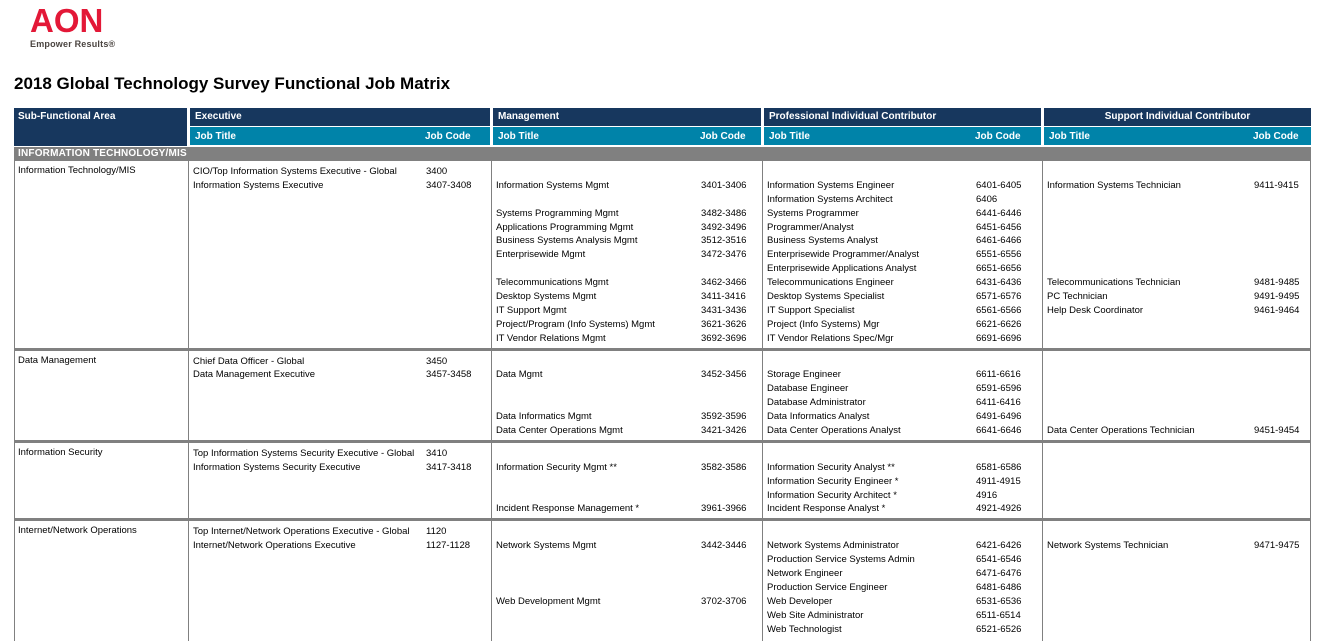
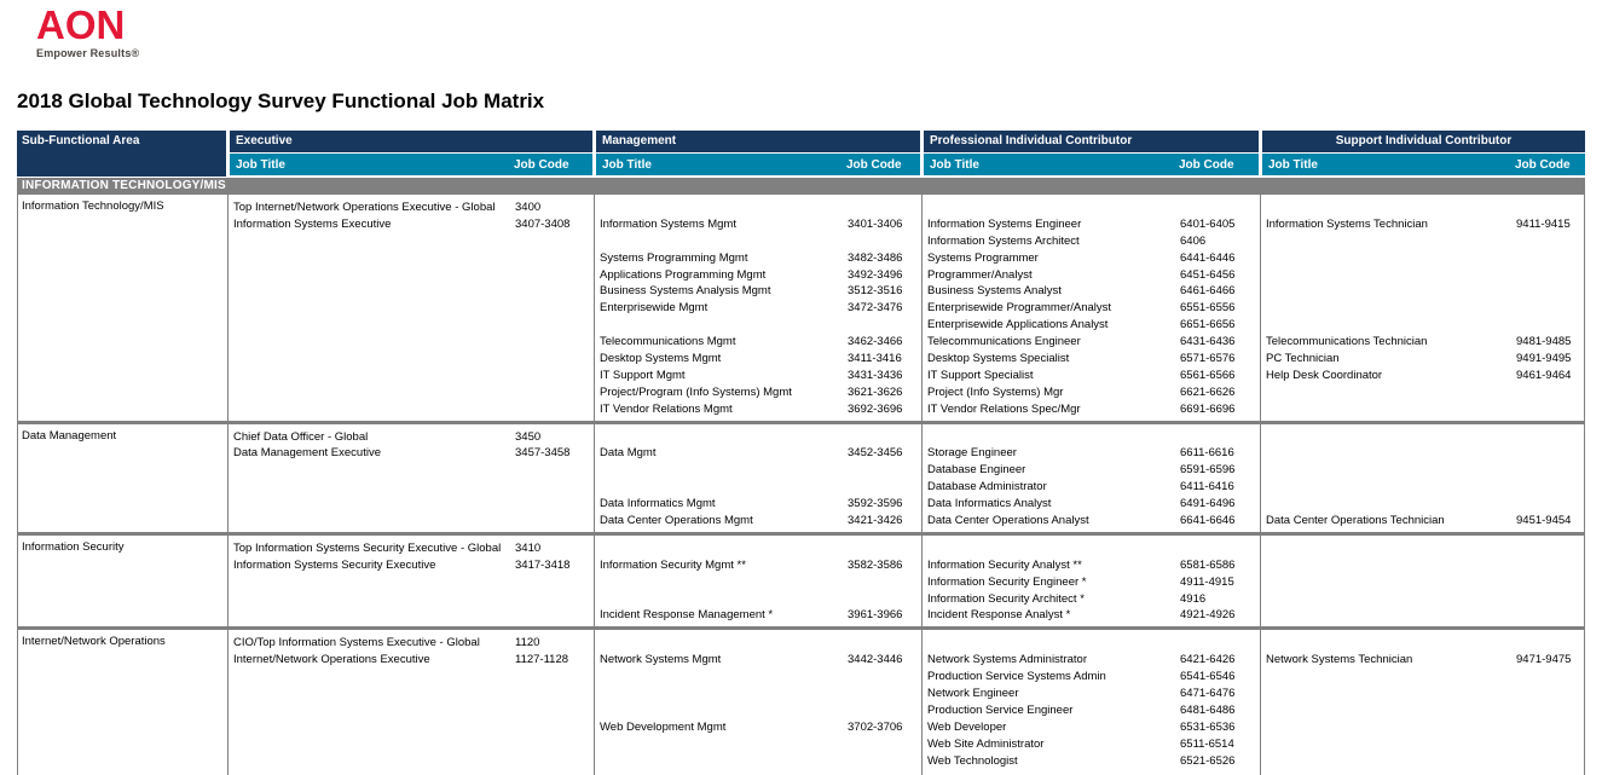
  AON
  Empower Results®
  2018 Global Technology Survey Functional Job Matrix
  Sub-Functional Area
  Executive
  Job Title
  Job Code
  Management
  Job Title
  Job Code
  Professional Individual Contributor
  Job Title
  Job Code
  Support Individual Contributor
  Job Title
  Job Code
  INFORMATION TECHNOLOGY/MIS
  Information Technology/MIS
- CIO/Top Information Systems Executive - Global
+ Top Internet/Network Operations Executive - Global
  3400
  Information Systems Executive
  3407-3408
  Information Systems Mgmt
  3401-3406
  Systems Programming Mgmt
  3482-3486
  Applications Programming Mgmt
  3492-3496
  Business Systems Analysis Mgmt
  3512-3516
  Enterprisewide Mgmt
  3472-3476
  Telecommunications Mgmt
  3462-3466
  Desktop Systems Mgmt
  3411-3416
  IT Support Mgmt
  3431-3436
  Project/Program (Info Systems) Mgmt
  3621-3626
  IT Vendor Relations Mgmt
  3692-3696
  Information Systems Engineer
  6401-6405
  Information Systems Architect
  6406
  Systems Programmer
  6441-6446
  Programmer/Analyst
  6451-6456
  Business Systems Analyst
  6461-6466
  Enterprisewide Programmer/Analyst
  6551-6556
  Enterprisewide Applications Analyst
  6651-6656
  Telecommunications Engineer
  6431-6436
  Desktop Systems Specialist
  6571-6576
  IT Support Specialist
  6561-6566
  Project (Info Systems) Mgr
  6621-6626
  IT Vendor Relations Spec/Mgr
  6691-6696
  Information Systems Technician
  9411-9415
  Telecommunications Technician
  9481-9485
  PC Technician
  9491-9495
  Help Desk Coordinator
  9461-9464
  Data Management
  Chief Data Officer - Global
  3450
  Data Management Executive
  3457-3458
  Data Mgmt
  3452-3456
  Data Informatics Mgmt
  3592-3596
  Data Center Operations Mgmt
  3421-3426
  Storage Engineer
  6611-6616
  Database Engineer
  6591-6596
  Database Administrator
  6411-6416
  Data Informatics Analyst
  6491-6496
  Data Center Operations Analyst
  6641-6646
  Data Center Operations Technician
  9451-9454
  Information Security
  Top Information Systems Security Executive - Global
  3410
  Information Systems Security Executive
  3417-3418
  Information Security Mgmt **
  3582-3586
  Incident Response Management *
  3961-3966
  Information Security Analyst **
  6581-6586
  Information Security Engineer *
  4911-4915
  Information Security Architect *
  4916
  Incident Response Analyst *
  4921-4926
  Internet/Network Operations
- Top Internet/Network Operations Executive - Global
+ CIO/Top Information Systems Executive - Global
  1120
  Internet/Network Operations Executive
  1127-1128
  Network Systems Mgmt
  3442-3446
  Web Development Mgmt
  3702-3706
  Network Systems Administrator
  6421-6426
  Production Service Systems Admin
  6541-6546
  Network Engineer
  6471-6476
  Production Service Engineer
  6481-6486
  Web Developer
  6531-6536
  Web Site Administrator
  6511-6514
  Web Technologist
  6521-6526
  Network Systems Technician
  9471-9475
